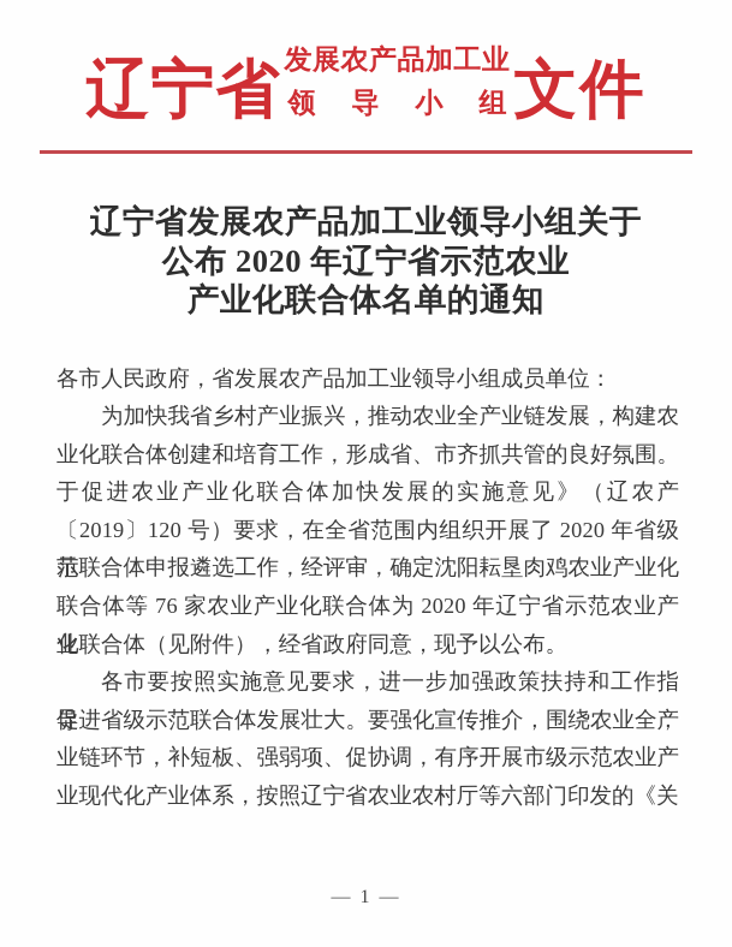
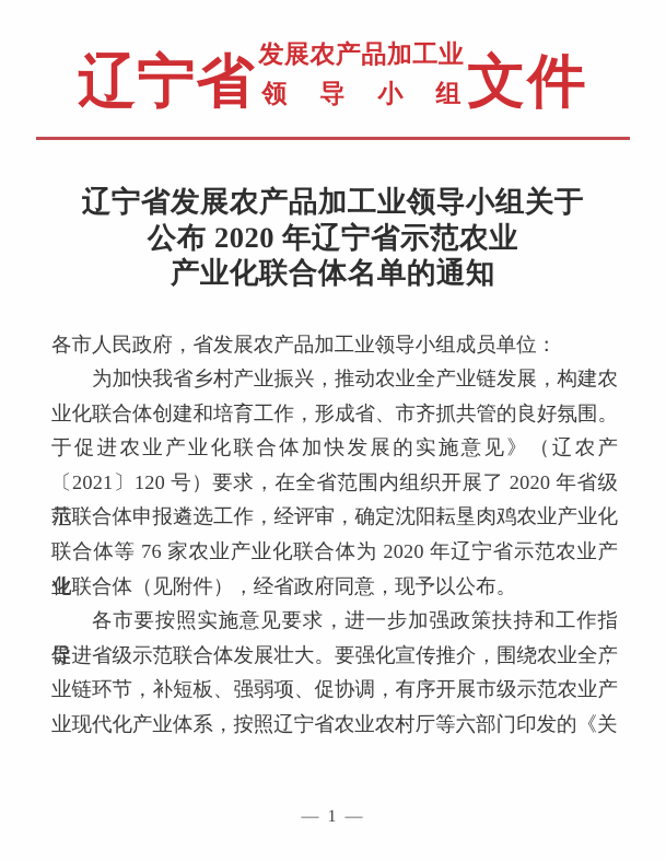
  辽宁省
  发展农产品加工业
  领
  导
  小
  组
  文件
  辽宁省发展农产品加工业领导小组关于
  公布 2020 年辽宁省示范农业
  产业化联合体名单的通知
  各市人民政府，省发展农产品加工业领导小组成员单位：
  为加快我省乡村产业振兴，推动农业全产业链发展，构建农
  业化联合体创建和培育工作，形成省、市齐抓共管的良好氛围。
  于促进农业产业化联合体加快发展的实施意见》（辽农产
- 〔2019〕120 号）要求，在全省范围内组织开展了 2020 年省级示
+ 〔2021〕120 号）要求，在全省范围内组织开展了 2020 年省级示
  范联合体申报遴选工作，经评审，确定沈阳耘垦肉鸡农业产业化
  联合体等 76 家农业产业化联合体为 2020 年辽宁省示范农业产业
  化联合体（见附件），经省政府同意，现予以公布。
  各市要按照实施意见要求，进一步加强政策扶持和工作指导，
  促进省级示范联合体发展壮大。要强化宣传推介，围绕农业全产
  业链环节，补短板、强弱项、促协调，有序开展市级示范农业产
  业现代化产业体系，按照辽宁省农业农村厅等六部门印发的《关
  — 1 —
